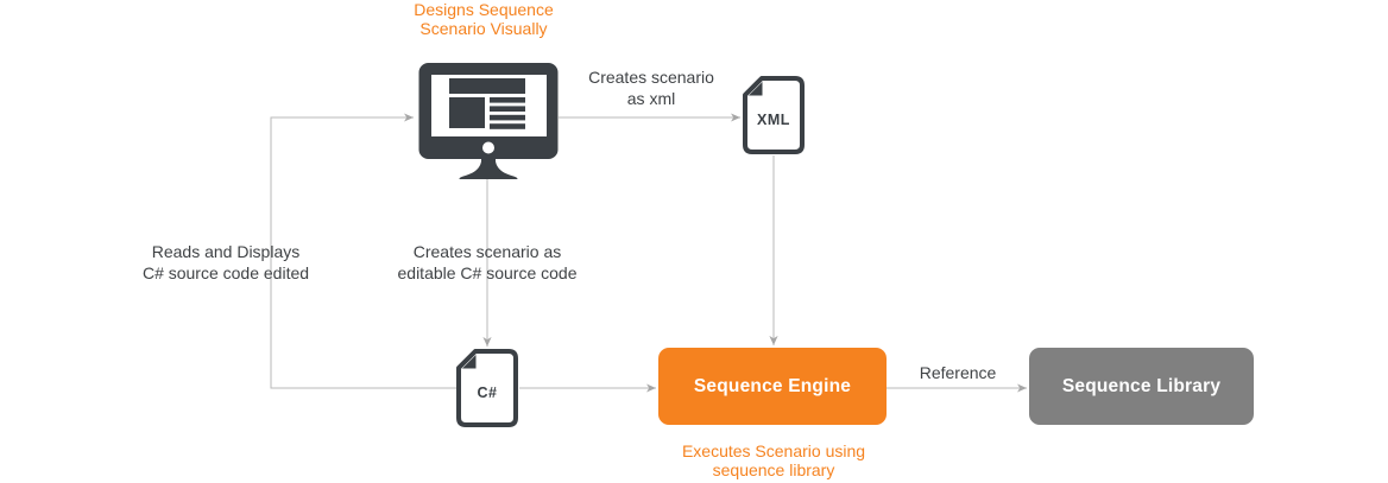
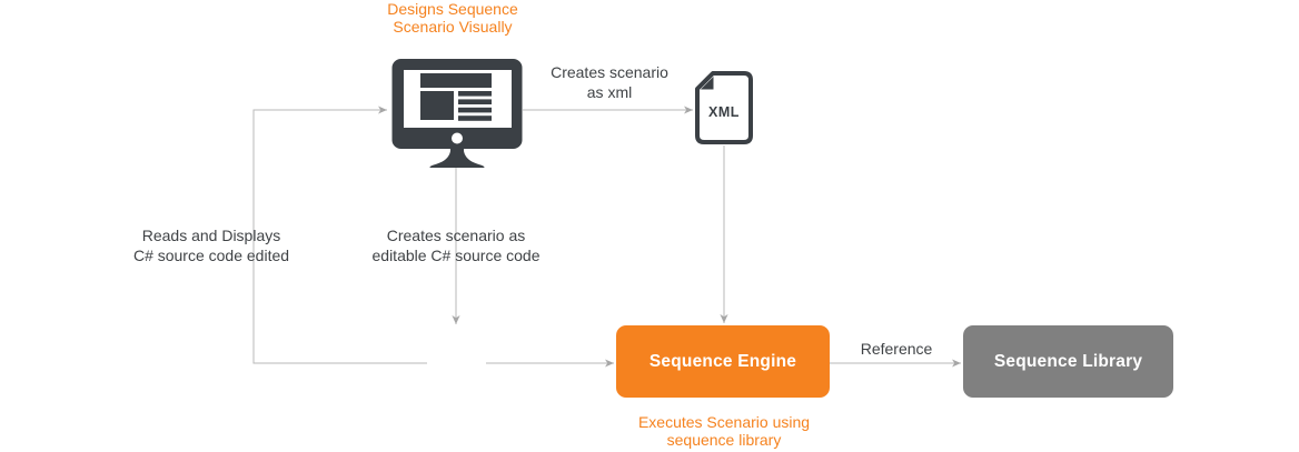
  Designs Sequence
  Scenario Visually
  Executes Scenario using
  sequence library
  Creates scenario
  as xml
  Reads and Displays
  C# source code edited
  Creates scenario as
  editable C# source code
  Reference
  XML
- C#
  Sequence Engine
  Sequence Library
